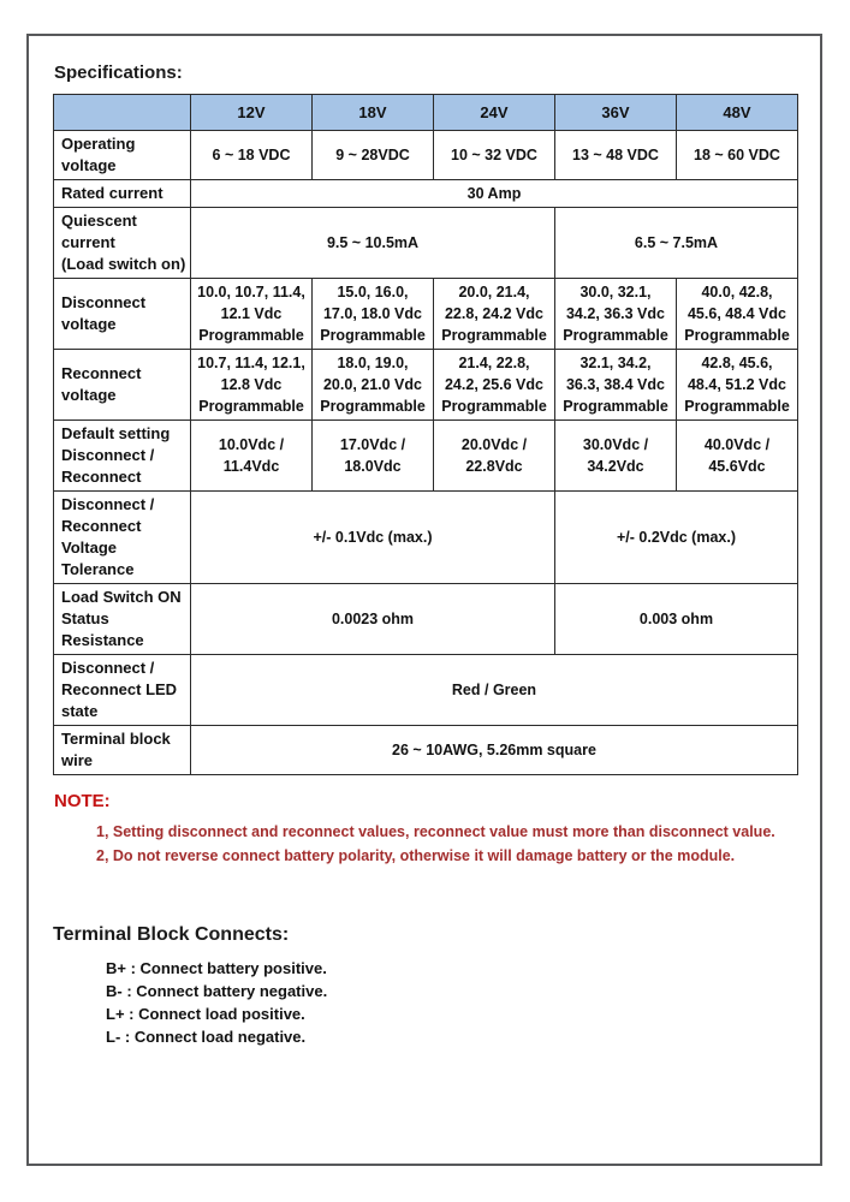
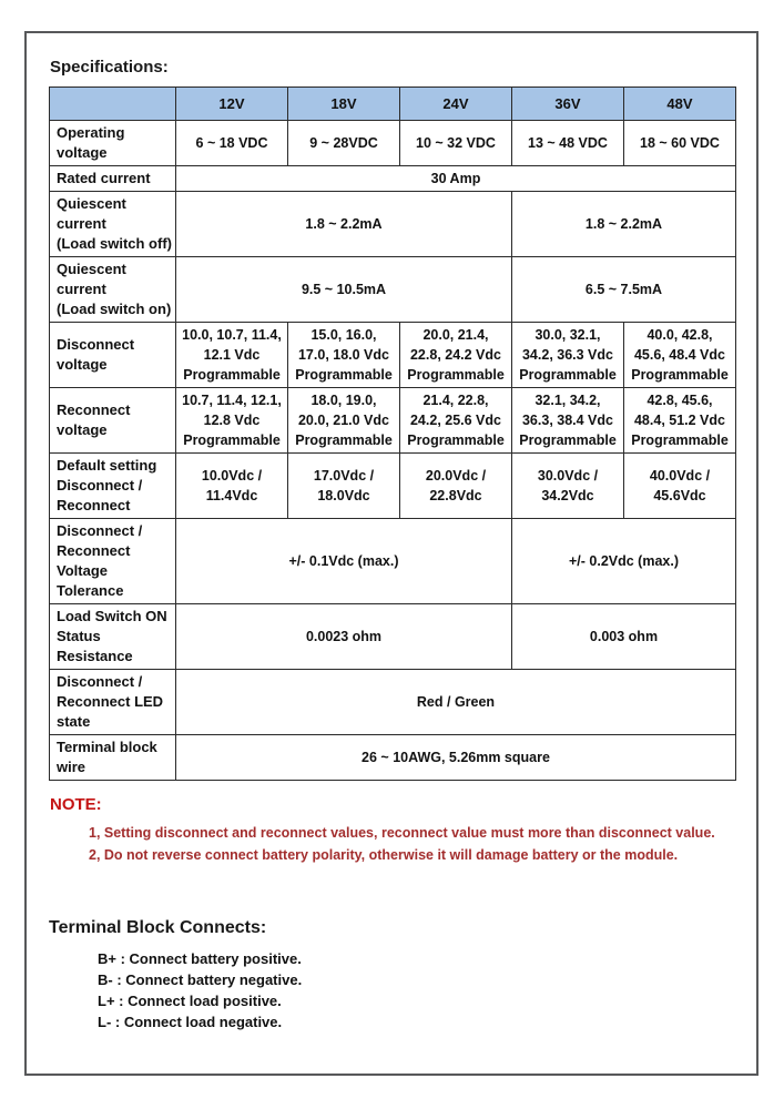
  Specifications:
  	12V	18V	24V	36V	48V
  Operating voltage	6 ~ 18 VDC	9 ~ 28VDC	10 ~ 32 VDC	13 ~ 48 VDC	18 ~ 60 VDC
  Rated current	30 Amp
+ Quiescent current (Load switch off)	1.8 ~ 2.2mA	1.8 ~ 2.2mA
  Quiescent current (Load switch on)	9.5 ~ 10.5mA	6.5 ~ 7.5mA
  Disconnect voltage	10.0, 10.7, 11.4, 12.1 Vdc Programmable	15.0, 16.0, 17.0, 18.0 Vdc Programmable	20.0, 21.4, 22.8, 24.2 Vdc Programmable	30.0, 32.1, 34.2, 36.3 Vdc Programmable	40.0, 42.8, 45.6, 48.4 Vdc Programmable
  Reconnect voltage	10.7, 11.4, 12.1, 12.8 Vdc Programmable	18.0, 19.0, 20.0, 21.0 Vdc Programmable	21.4, 22.8, 24.2, 25.6 Vdc Programmable	32.1, 34.2, 36.3, 38.4 Vdc Programmable	42.8, 45.6, 48.4, 51.2 Vdc Programmable
  Default setting Disconnect / Reconnect	10.0Vdc / 11.4Vdc	17.0Vdc / 18.0Vdc	20.0Vdc / 22.8Vdc	30.0Vdc / 34.2Vdc	40.0Vdc / 45.6Vdc
  Disconnect / Reconnect Voltage Tolerance	+/- 0.1Vdc (max.)	+/- 0.2Vdc (max.)
  Load Switch ON Status Resistance	0.0023 ohm	0.003 ohm
  Disconnect / Reconnect LED state	Red / Green
  Terminal block wire	26 ~ 10AWG, 5.26mm square
  NOTE:
  1, Setting disconnect and reconnect values, reconnect value must more than disconnect value.
  2, Do not reverse connect battery polarity, otherwise it will damage battery or the module.
  Terminal Block Connects:
  B+ : Connect battery positive.
  B- : Connect battery negative.
  L+ : Connect load positive.
  L- : Connect load negative.
